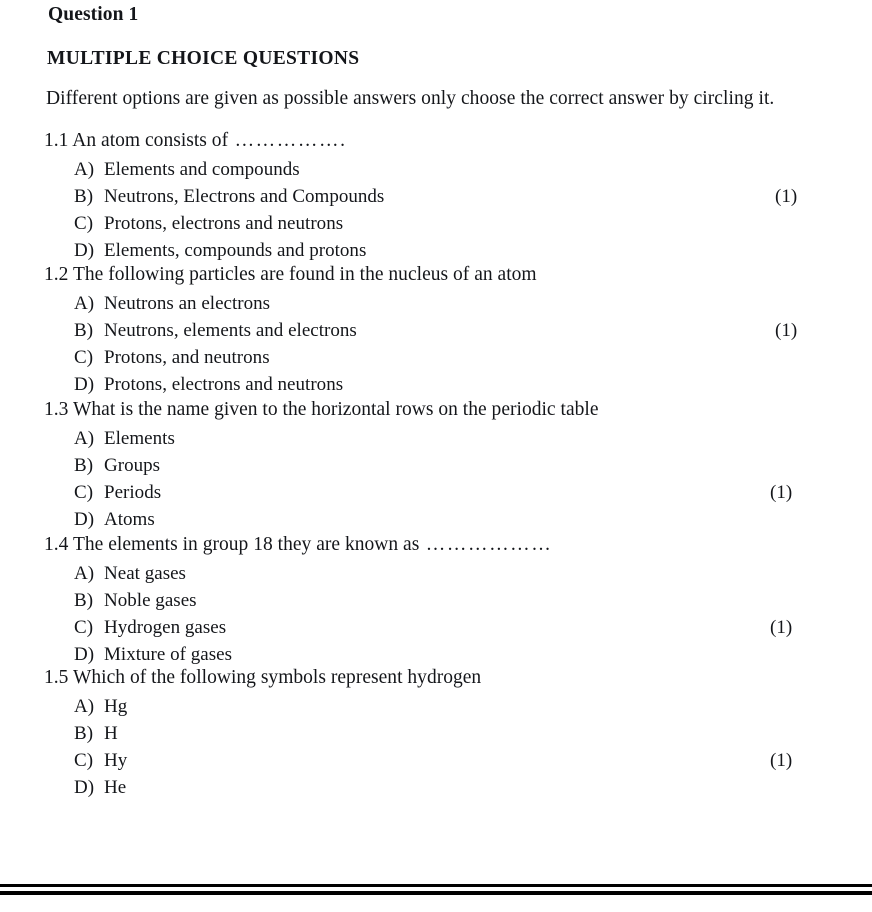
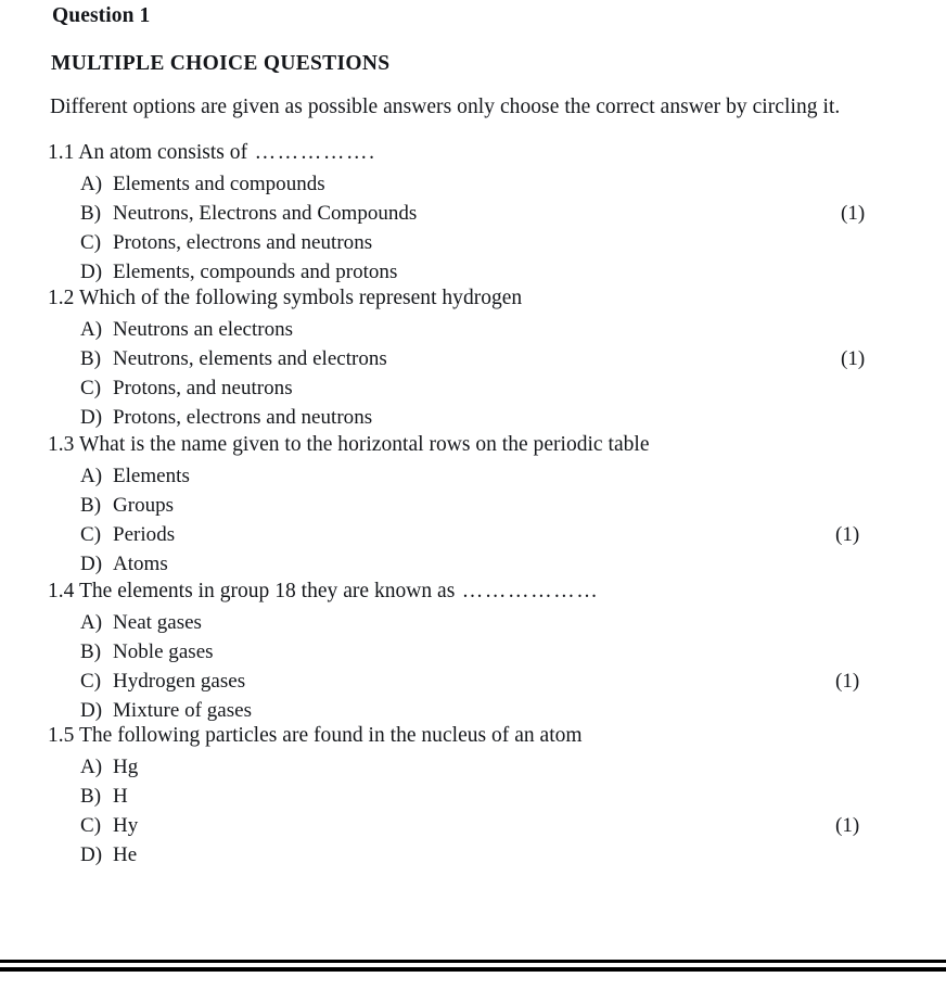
  Question 1
  MULTIPLE CHOICE QUESTIONS
  Different options are given as possible answers only choose the correct answer by circling it.
  1.1 An atom consists of …………….
  A) Elements and compounds
  B) Neutrons, Electrons and Compounds
  C) Protons, electrons and neutrons
  D) Elements, compounds and protons
  (1)
- 1.2 The following particles are found in the nucleus of an atom
+ 1.2 Which of the following symbols represent hydrogen
  A) Neutrons an electrons
  B) Neutrons, elements and electrons
  C) Protons, and neutrons
  D) Protons, electrons and neutrons
  (1)
  1.3 What is the name given to the horizontal rows on the periodic table
  A) Elements
  B) Groups
  C) Periods
  D) Atoms
  (1)
  1.4 The elements in group 18 they are known as ………………
  A) Neat gases
  B) Noble gases
  C) Hydrogen gases
  D) Mixture of gases
  (1)
- 1.5 Which of the following symbols represent hydrogen
+ 1.5 The following particles are found in the nucleus of an atom
  A) Hg
  B) H
  C) Hy
  D) He
  (1)
